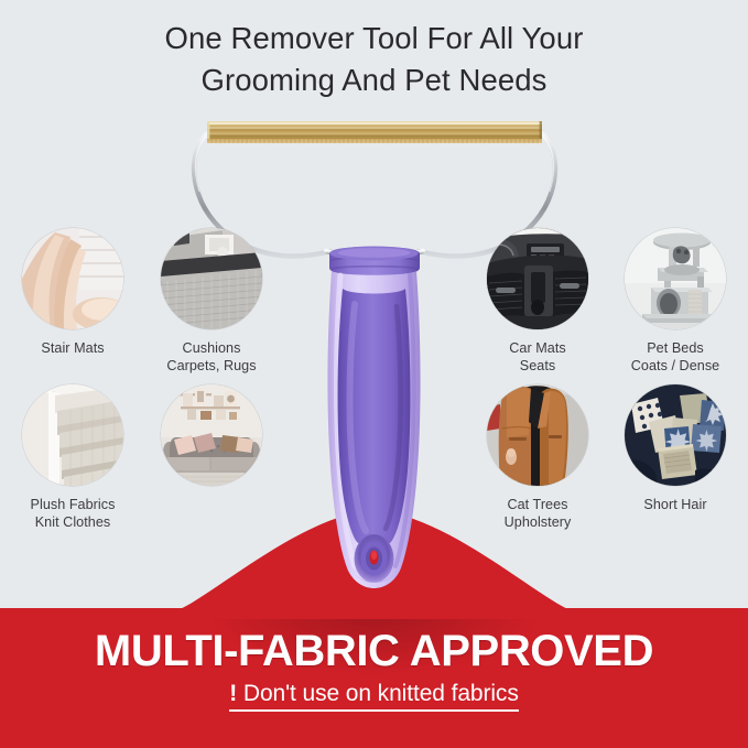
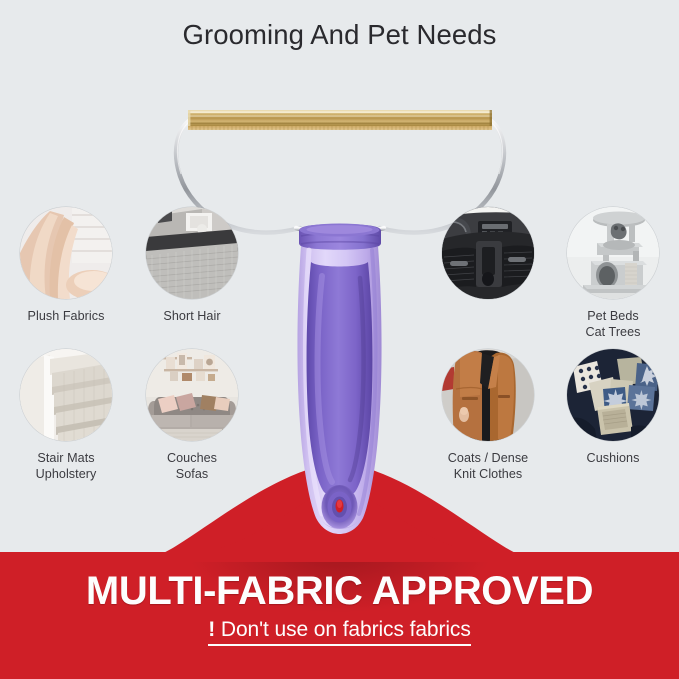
- One Remover Tool For All Your
  Grooming And Pet Needs
- Stair Mats
+ Plush Fabrics
- Cushions
+ Short Hair
- Carpets, Rugs
- Car Mats
- Seats
  Pet Beds
- Coats / Dense
+ Cat Trees
- Plush Fabrics
+ Stair Mats
- Knit Clothes
+ Upholstery
+ Couches
+ Sofas
- Cat Trees
+ Coats / Dense
- Upholstery
+ Knit Clothes
- Short Hair
+ Cushions
  MULTI-FABRIC APPROVED
- ! Don't use on knitted fabrics
+ ! Don't use on fabrics fabrics
